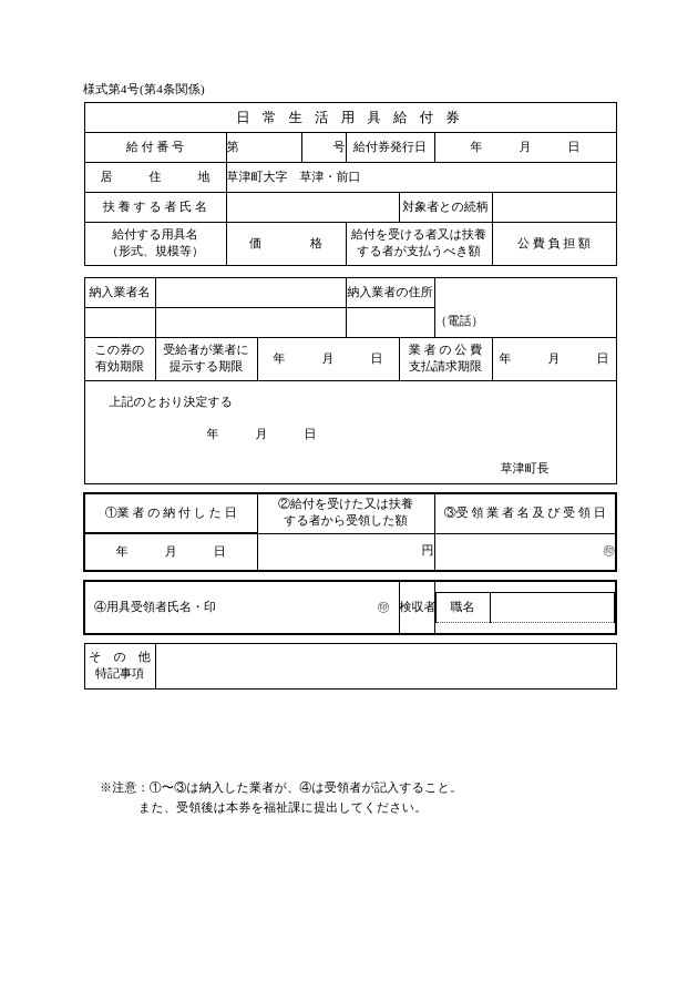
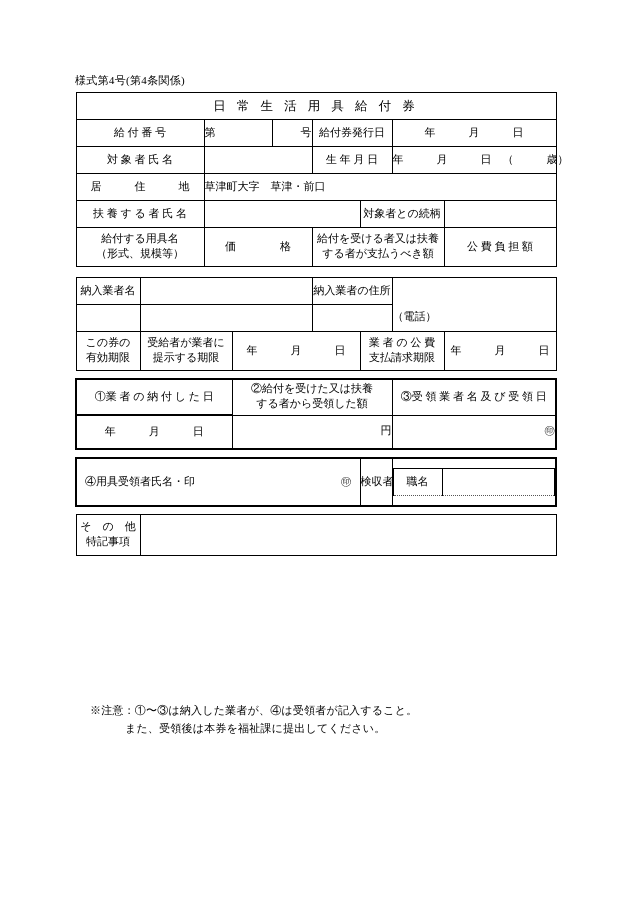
  様式第4号(第4条関係)
  日 常 生 活 用 具 給 付 券
  給 付 番 号	第	号	給付券発行日	年 月 日
+ 対 象 者 氏 名		生 年 月 日	年 月 日 （ 歳）
  居 住 地	草津町大字 草津・前口
  扶 養 す る 者 氏 名		対象者との続柄
  給付する用具名 （形式、規模等）	価 格	給付を受ける者又は扶養 する者が支払うべき額	公 費 負 担 額
  納入業者名		納入業者の住所
  			（電話）
  この券の 有効期限	受給者が業者に 提示する期限	年 月 日	業 者 の 公 費 支払請求期限	年 月 日
- 上記のとおり決定する 年 月 日 草津町長
  ①業 者 の 納 付 し た 日	②給付を受けた又は扶養 する者から受領した額	③受 領 業 者 名 及 び 受 領 日
  年 月 日	円	㊞
  ④用具受領者氏名・印 ㊞	検収者
  職名
  そ の 他 特記事項
  ※注意：①〜③は納入した業者が、④は受領者が記入すること。
  また、受領後は本券を福祉課に提出してください。
